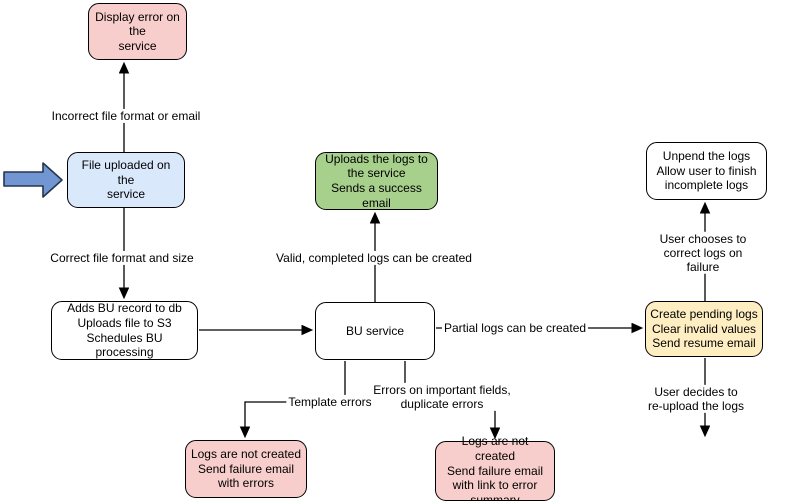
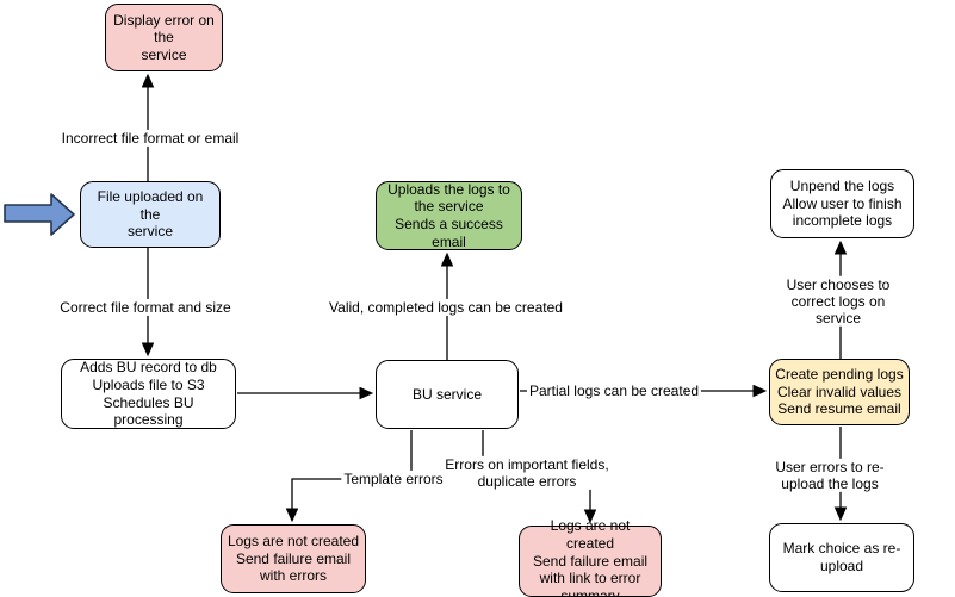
  Display error on the
  service
  File uploaded on the
  service
  Adds BU record to db
  Uploads file to S3
  Schedules BU processing
  Uploads the logs to
  the service
  Sends a success
  email
  BU service
  Create pending logs
  Clear invalid values
  Send resume email
  Unpend the logs
  Allow user to finish
  incomplete logs
+ Mark choice as re-
+ upload
  Logs are not created
  Send failure email
  with errors
  Logs are not created
  Send failure email
  with link to error
  summary
  Incorrect file format or email
  Correct file format and size
  Valid, completed logs can be created
  Partial logs can be created
- User chooses to correct logs on failure
+ User chooses to correct logs on service
- User decides to re-upload the logs
+ User errors to re-upload the logs
  Template errors
  Errors on important fields,
  duplicate errors
